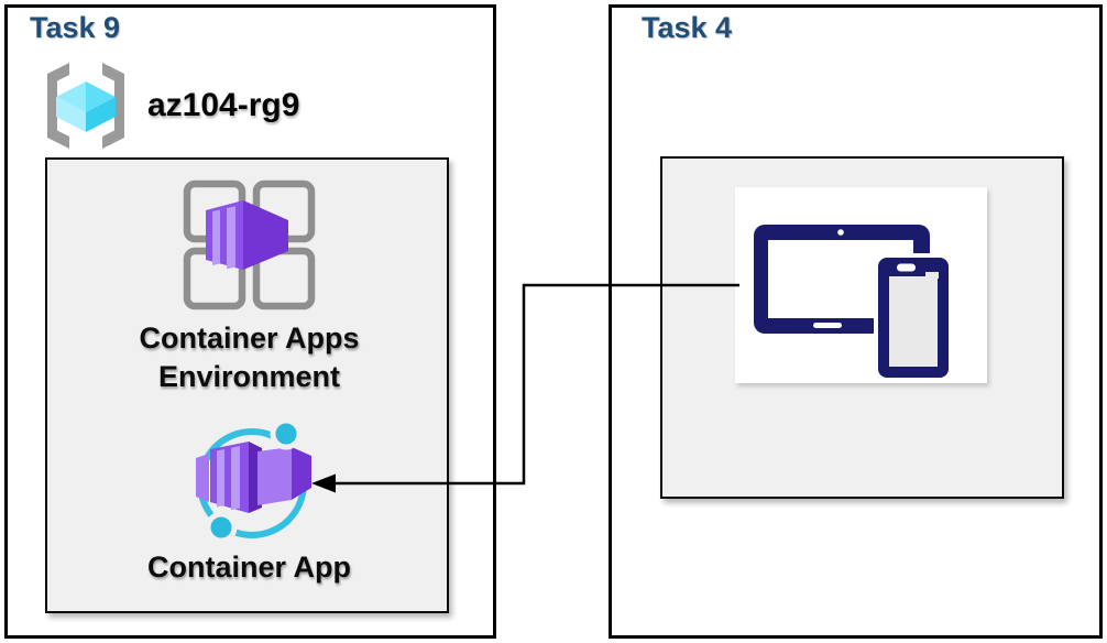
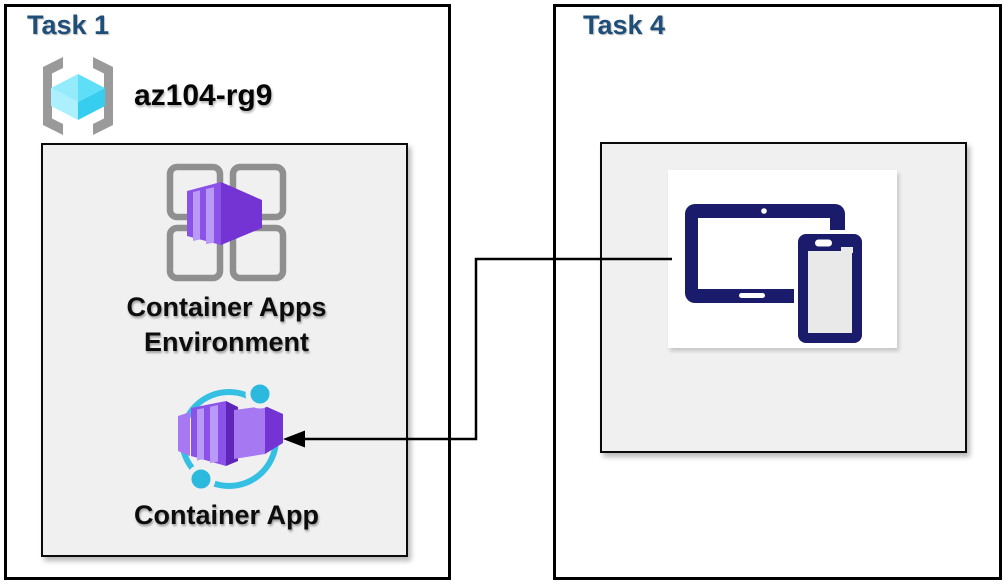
- Task 9
+ Task 1
  az104-rg9
  Container Apps Environment
  Container App
  Task 4
